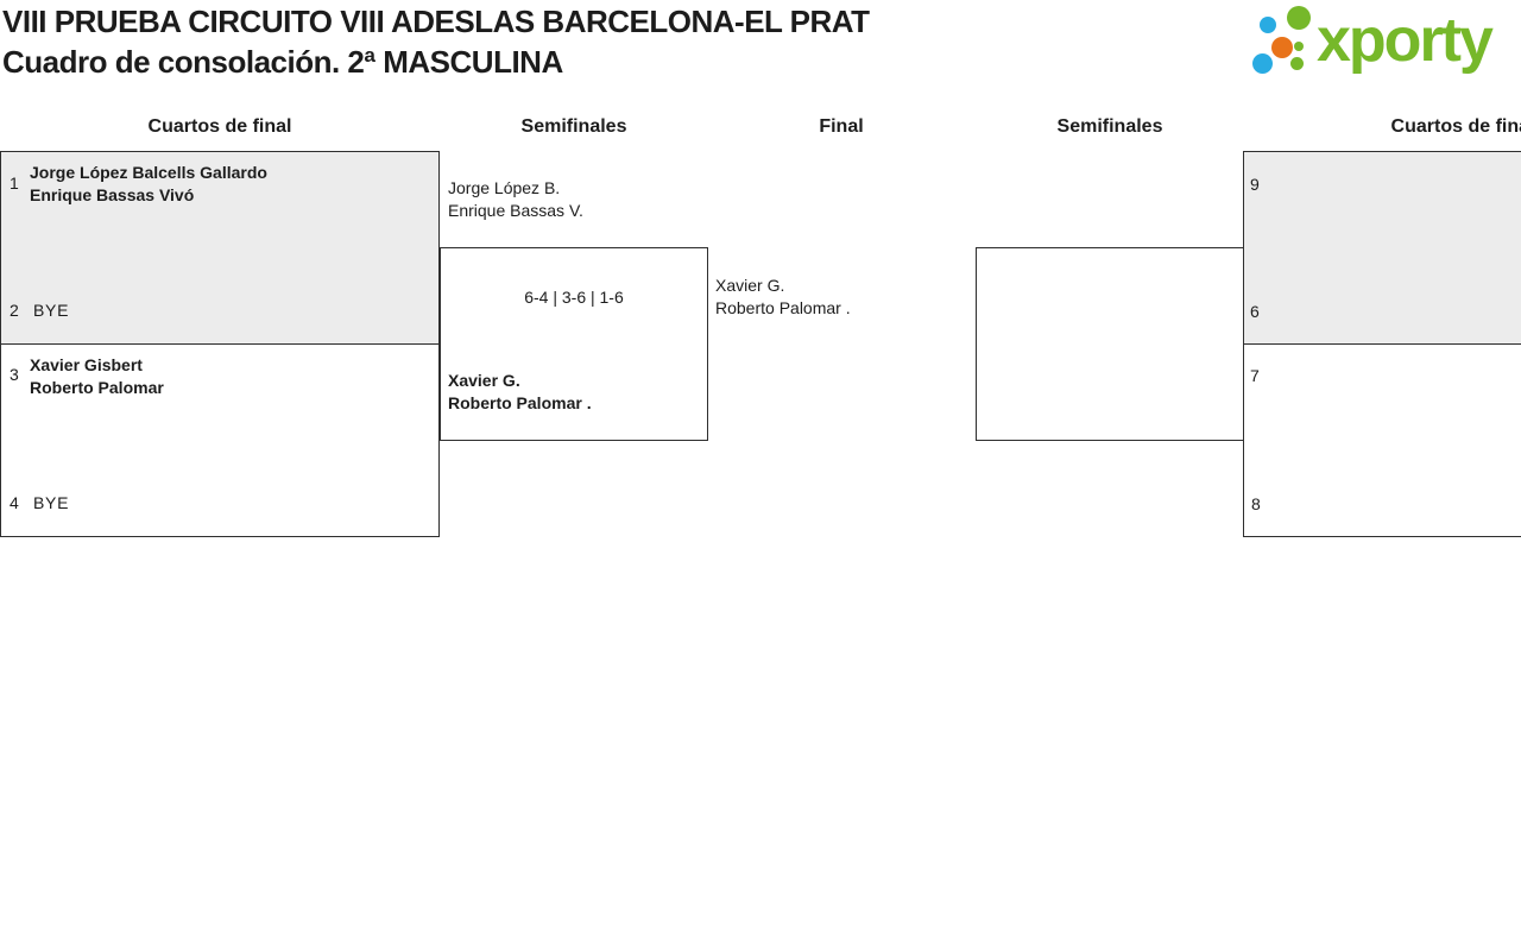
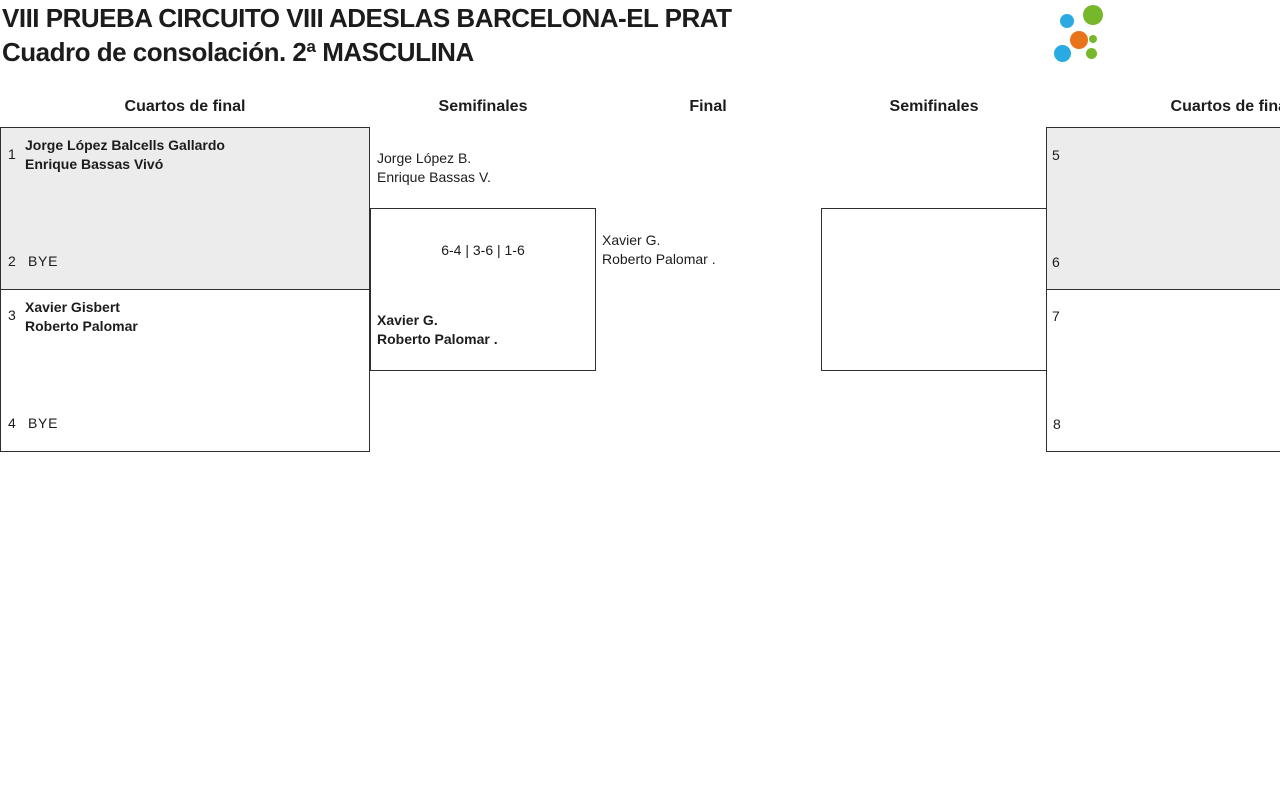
  VIII PRUEBA CIRCUITO VIII ADESLAS BARCELONA-EL PRAT
  Cuadro de consolación. 2ª MASCULINA
- xporty
  Cuartos de final
  Semifinales
  Final
  Semifinales
  Cuartos de fin
  1
  Jorge López Balcells Gallardo
  Enrique Bassas Vivó
  2
  BYE
  3
  Xavier Gisbert
  Roberto Palomar
  4
  BYE
  Jorge López B.
  Enrique Bassas V.
  6-4 | 3-6 | 1-6
  Xavier G.
  Roberto Palomar .
  Xavier G.
  Roberto Palomar .
- 9
+ 5
  6
  7
  8
